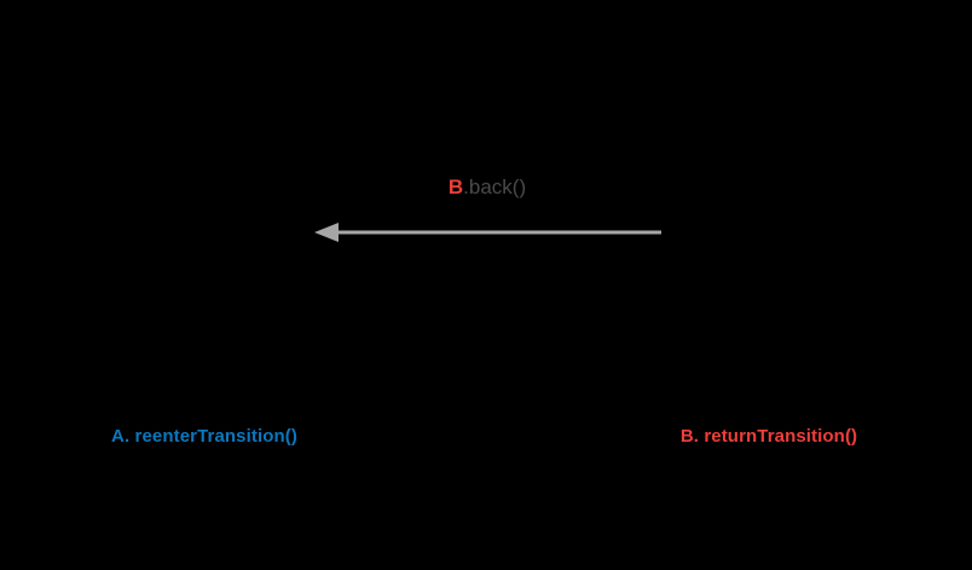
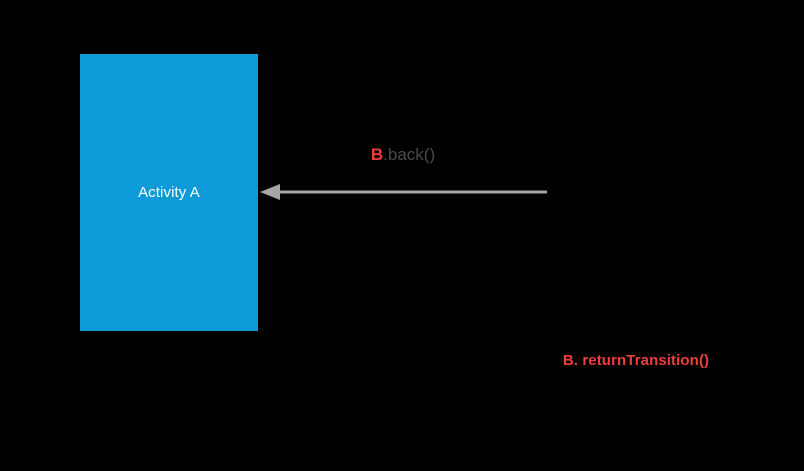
+ Activity A
  B.back()
- A. reenterTransition()
  B. returnTransition()
